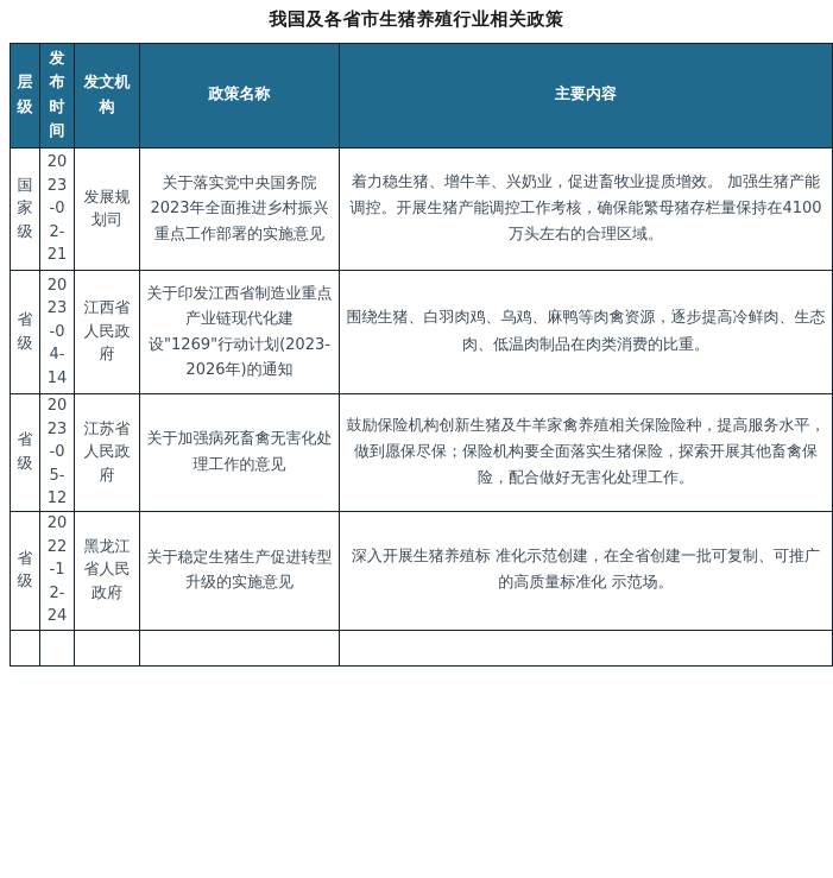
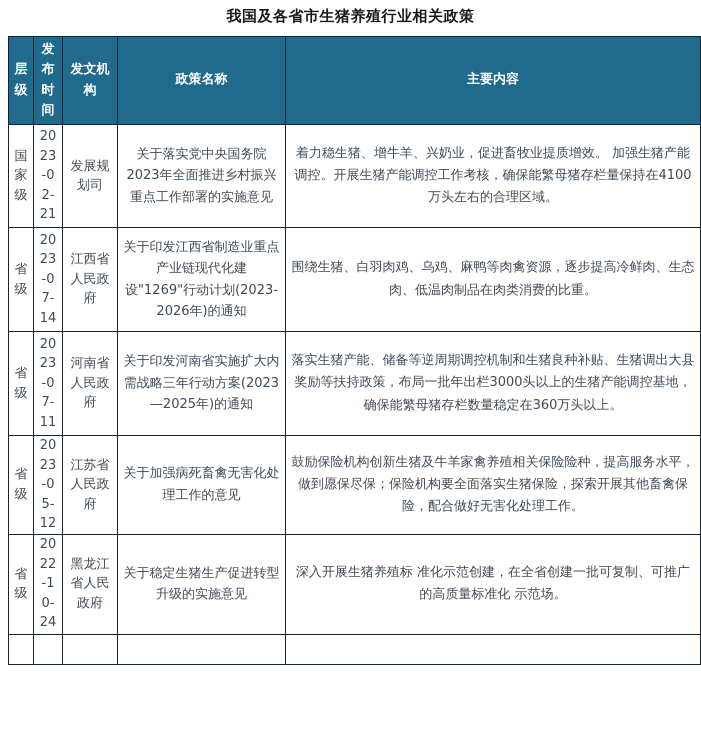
  我国及各省市生猪养殖行业相关政策
  层级	发布时间	发文机构	政策名称	主要内容
  国家级	2023-02-21	发展规划司	关于落实党中央国务院2023年全面推进乡村振兴重点工作部署的实施意见	着力稳生猪、增牛羊、兴奶业，促进畜牧业提质增效。 加强生猪产能调控。开展生猪产能调控工作考核，确保能繁母猪存栏量保持在4100万头左右的合理区域。
- 省级	2023-04-14	江西省人民政府	关于印发江西省制造业重点产业链现代化建设"1269"行动计划(2023-2026年)的通知	围绕生猪、白羽肉鸡、乌鸡、麻鸭等肉禽资源，逐步提高冷鲜肉、生态肉、低温肉制品在肉类消费的比重。
+ 省级	2023-07-14	江西省人民政府	关于印发江西省制造业重点产业链现代化建设"1269"行动计划(2023-2026年)的通知	围绕生猪、白羽肉鸡、乌鸡、麻鸭等肉禽资源，逐步提高冷鲜肉、生态肉、低温肉制品在肉类消费的比重。
+ 省级	2023-07-11	河南省人民政府	关于印发河南省实施扩大内需战略三年行动方案(2023—2025年)的通知	落实生猪产能、储备等逆周期调控机制和生猪良种补贴、生猪调出大县奖励等扶持政策，布局一批年出栏3000头以上的生猪产能调控基地，确保能繁母猪存栏数量稳定在360万头以上。
  省级	2023-05-12	江苏省人民政府	关于加强病死畜禽无害化处理工作的意见	鼓励保险机构创新生猪及牛羊家禽养殖相关保险险种，提高服务水平，做到愿保尽保；保险机构要全面落实生猪保险，探索开展其他畜禽保险，配合做好无害化处理工作。
- 省级	2022-12-24	黑龙江省人民政府	关于稳定生猪生产促进转型升级的实施意见	深入开展生猪养殖标 准化示范创建，在全省创建一批可复制、可推广的高质量标准化 示范场。
+ 省级	2022-10-24	黑龙江省人民政府	关于稳定生猪生产促进转型升级的实施意见	深入开展生猪养殖标 准化示范创建，在全省创建一批可复制、可推广的高质量标准化 示范场。
